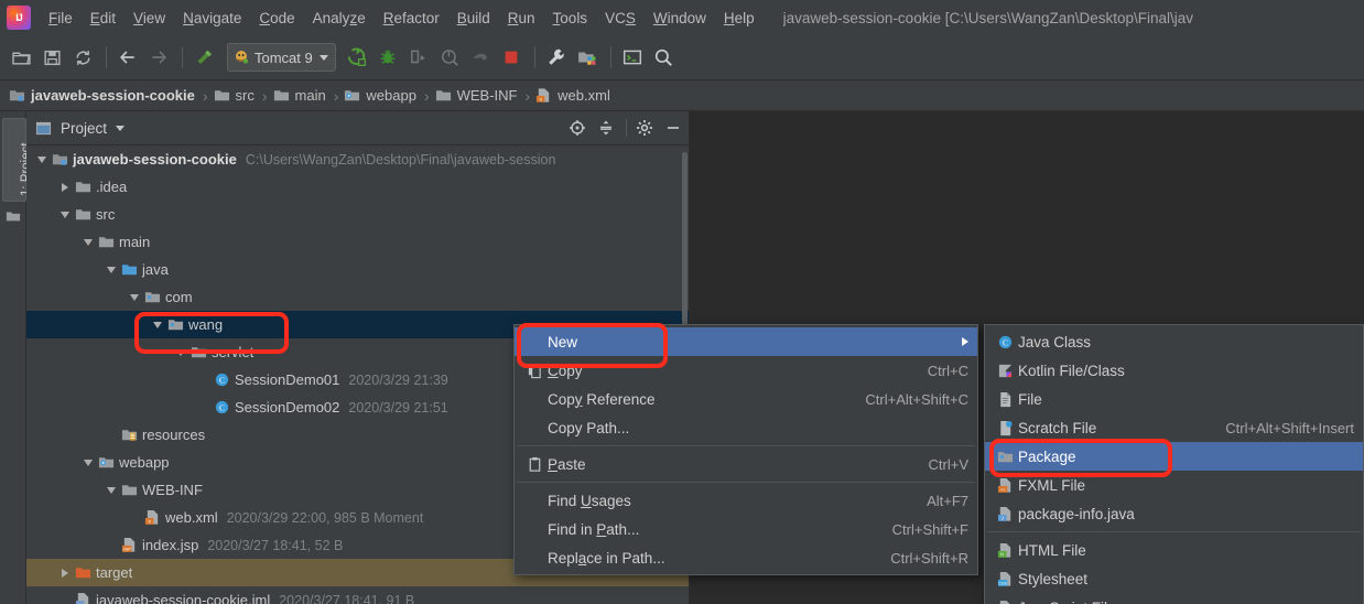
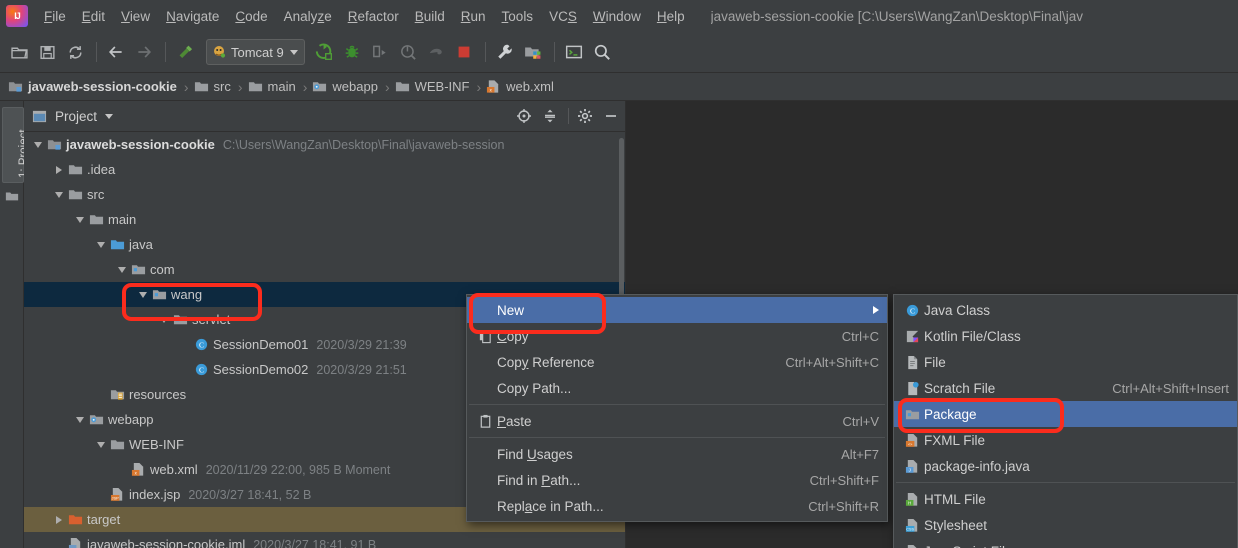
  File
  Edit
  View
  Navigate
  Code
  Analyze
  Refactor
  Build
  Run
  Tools
  VCS
  Window
  Help
  javaweb-session-cookie [C:\Users\WangZan\Desktop\Final\jav
  Tomcat 9
  javaweb-session-cookie
  ›
  src
  ›
  main
  ›
  webapp
  ›
  WEB-INF
  ›
  web.xml
  Project
  javaweb-session-cookie
  C:\Users\WangZan\Desktop\Final\javaweb-session
  .idea
  src
  main
  java
  com
  wang
  servlet
  C
  SessionDemo01
  2020/3/29 21:39
  C
  SessionDemo02
  2020/3/29 21:51
  resources
  webapp
  WEB-INF
  web.xml
- 2020/3/29 22:00, 985 B Moment
+ 2020/11/29 22:00, 985 B Moment
  index.jsp
  2020/3/27 18:41, 52 B
  target
  javaweb-session-cookie.iml
  2020/3/27 18:41, 91 B
  New
  Copy
  Ctrl+C
  Copy Reference
  Ctrl+Alt+Shift+C
  Copy Path...
  Paste
  Ctrl+V
  Find Usages
  Alt+F7
  Find in Path...
  Ctrl+Shift+F
  Replace in Path...
  Ctrl+Shift+R
  C
  Java Class
  Kotlin File/Class
  File
  Scratch File
  Ctrl+Alt+Shift+Insert
  Package
  FXML File
  package-info.java
  HTML File
  Stylesheet
